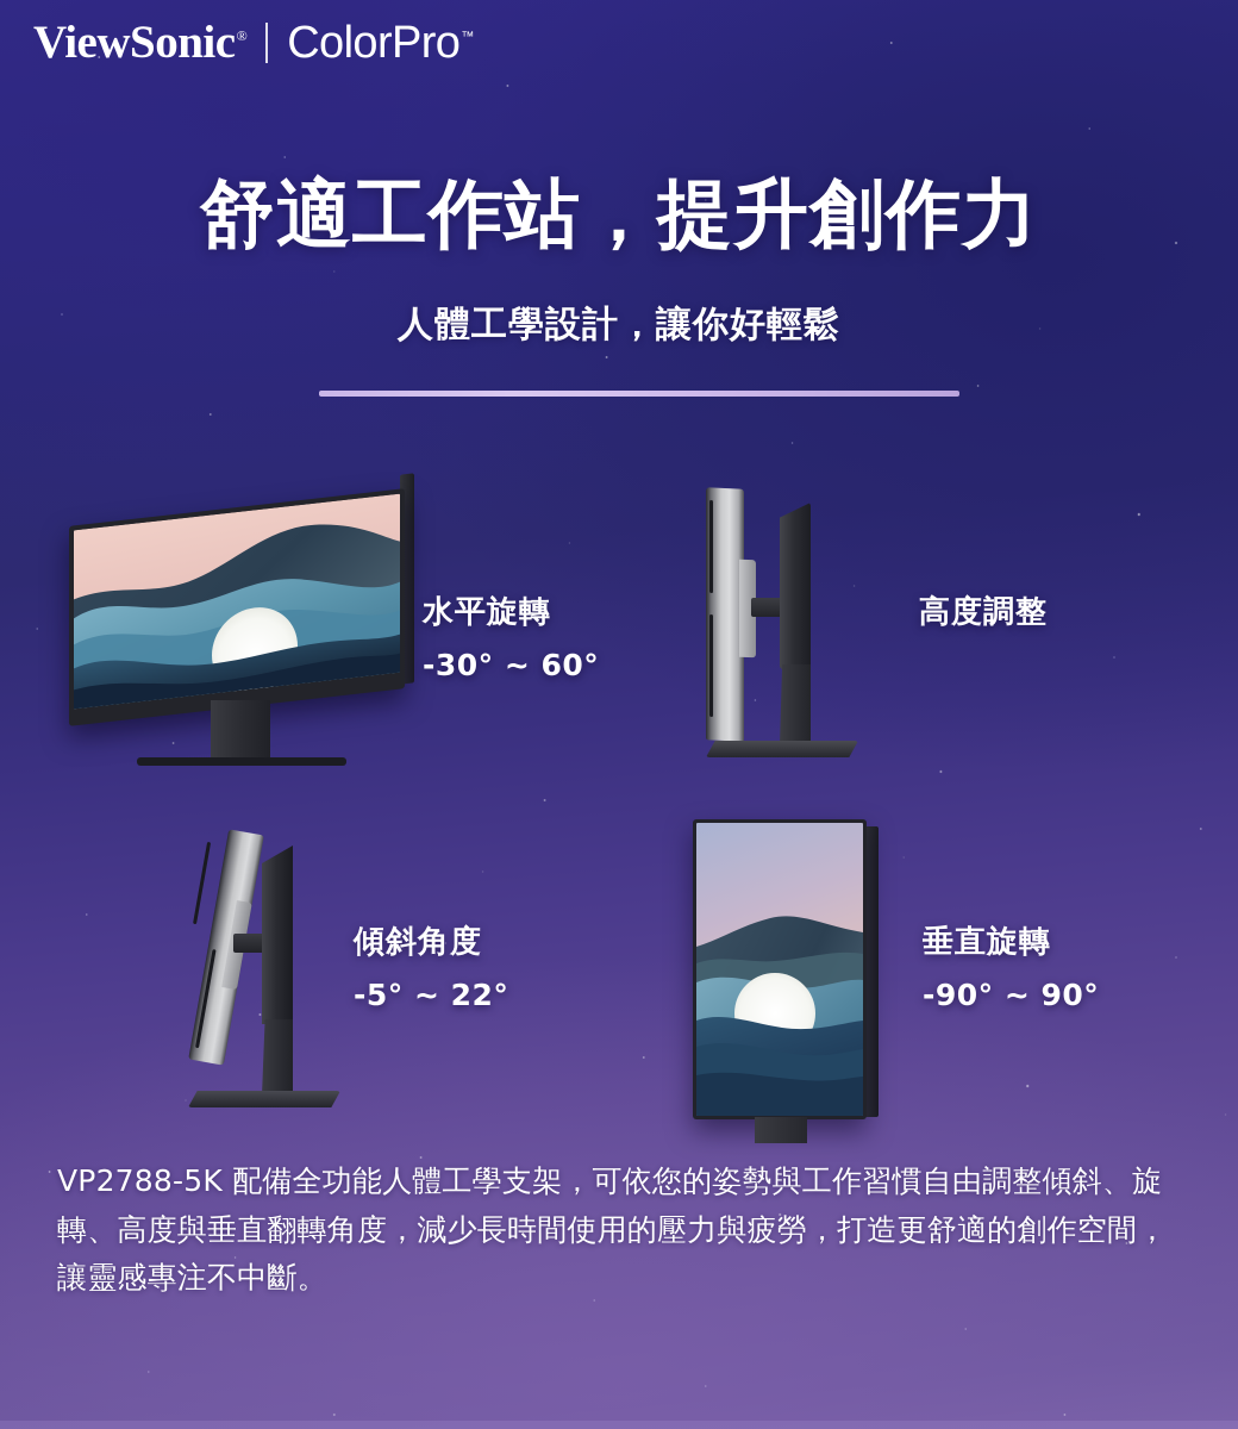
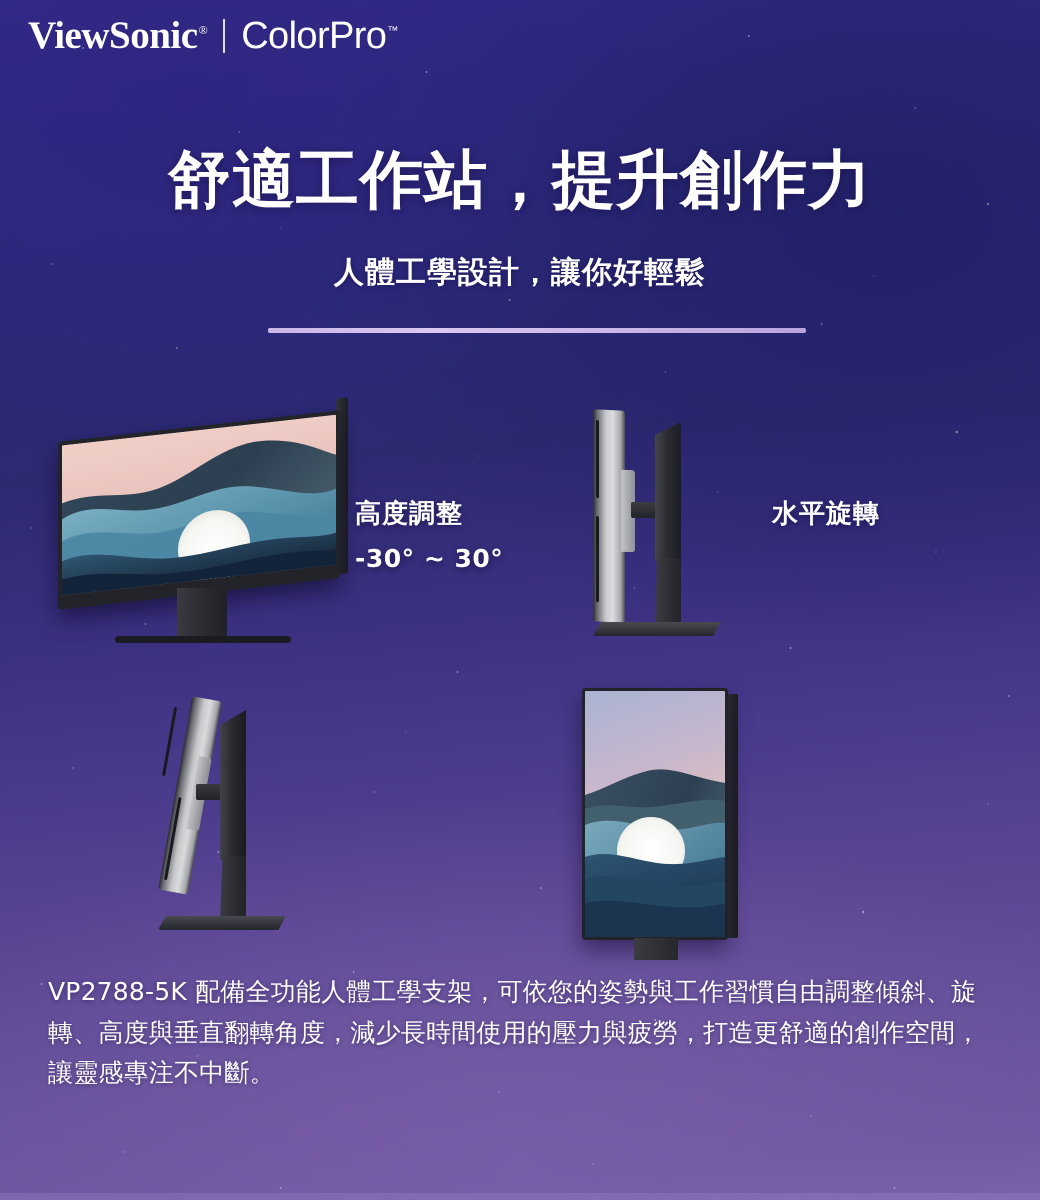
  ViewSonic®
  ColorPro™
  舒適工作站，提升創作力
  人體工學設計，讓你好輕鬆
- 水平旋轉
+ 高度調整
- -30° ~ 60°
+ -30° ~ 30°
- 高度調整
+ 水平旋轉
- 傾斜角度
- -5° ~ 22°
- 垂直旋轉
- -90° ~ 90°
  VP2788-5K 配備全功能人體工學支架，可依您的姿勢與工作習慣自由調整傾斜、旋轉、高度與垂直翻轉角度，減少長時間使用的壓力與疲勞，打造更舒適的創作空間，讓靈感專注不中斷。
